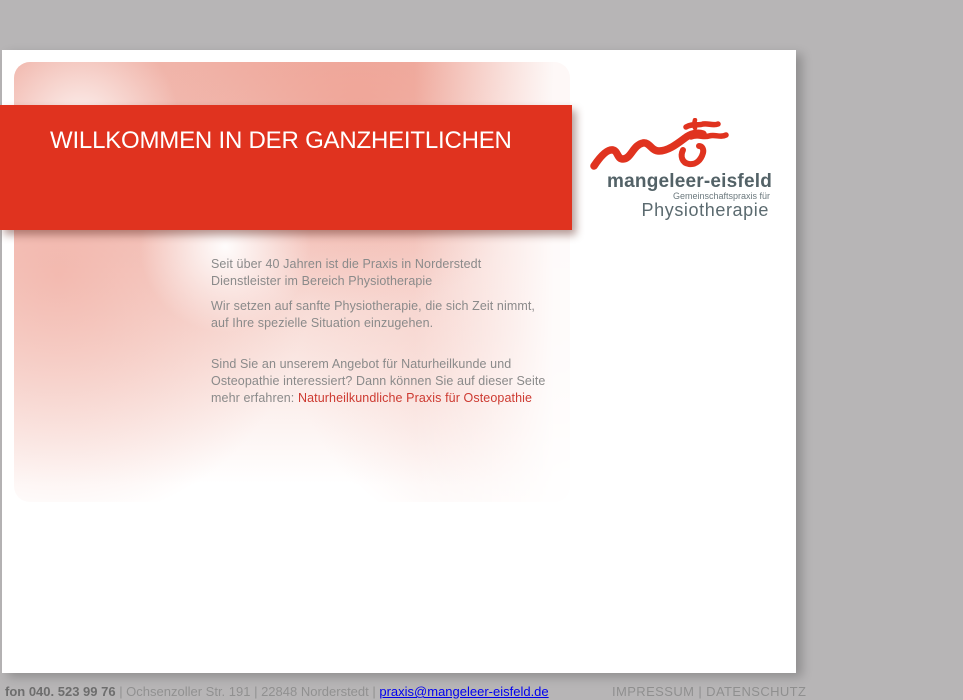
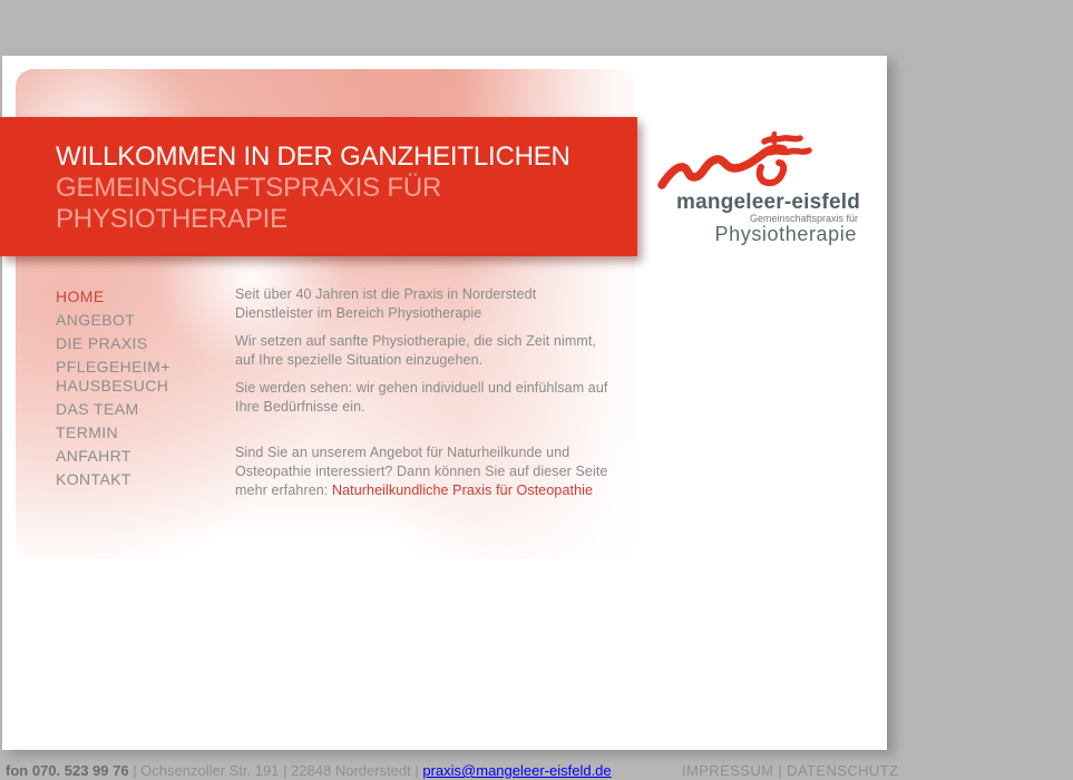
  WILLKOMMEN IN DER GANZHEITLICHEN
+ GEMEINSCHAFTSPRAXIS FÜR
+ PHYSIOTHERAPIE
  mangeleer-eisfeld
  Gemeinschaftspraxis für
  Physiotherapie
+ HOME
+ ANGEBOT
+ DIE PRAXIS
+ PFLEGEHEIM+
+ HAUSBESUCH
+ DAS TEAM
+ TERMIN
+ ANFAHRT
+ KONTAKT
  Seit über 40 Jahren ist die Praxis in Norderstedt
  Dienstleister im Bereich Physiotherapie
  Wir setzen auf sanfte Physiotherapie, die sich Zeit nimmt,
  auf Ihre spezielle Situation einzugehen.
+ Sie werden sehen: wir gehen individuell und einfühlsam auf
+ Ihre Bedürfnisse ein.
  Sind Sie an unserem Angebot für Naturheilkunde und
  Osteopathie interessiert? Dann können Sie auf dieser Seite
  mehr erfahren: Naturheilkundliche Praxis für Osteopathie
- fon 040. 523 99 76 | Ochsenzoller Str. 191 | 22848 Norderstedt | praxis@mangeleer-eisfeld.de
+ fon 070. 523 99 76 | Ochsenzoller Str. 191 | 22848 Norderstedt | praxis@mangeleer-eisfeld.de
  IMPRESSUM | DATENSCHUTZ
